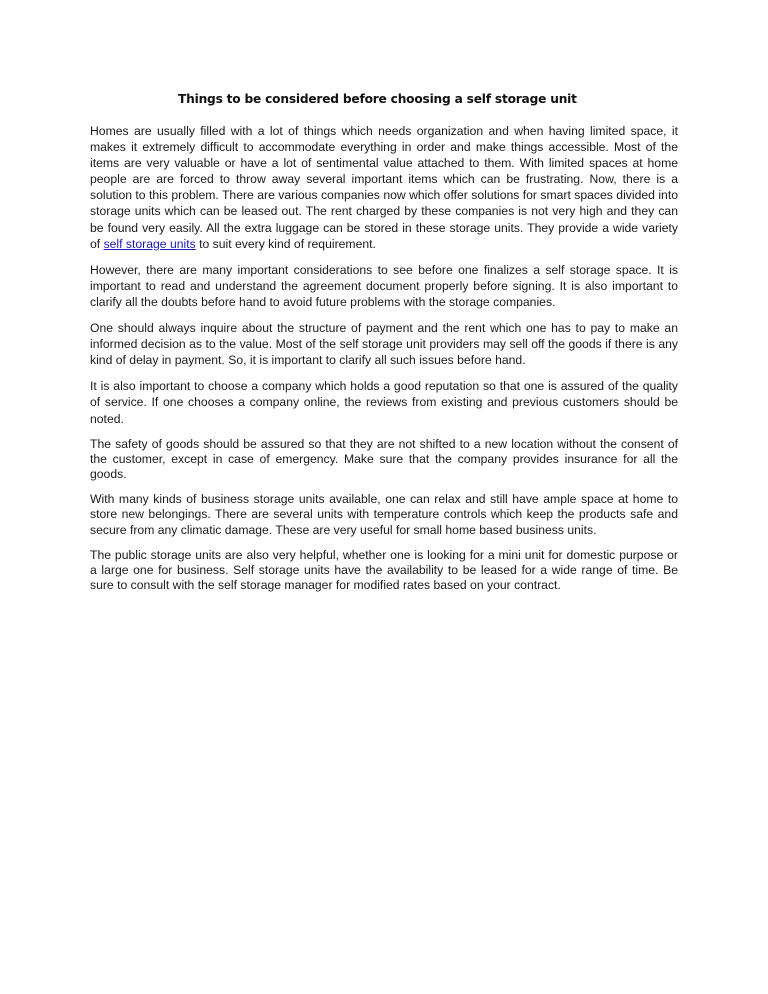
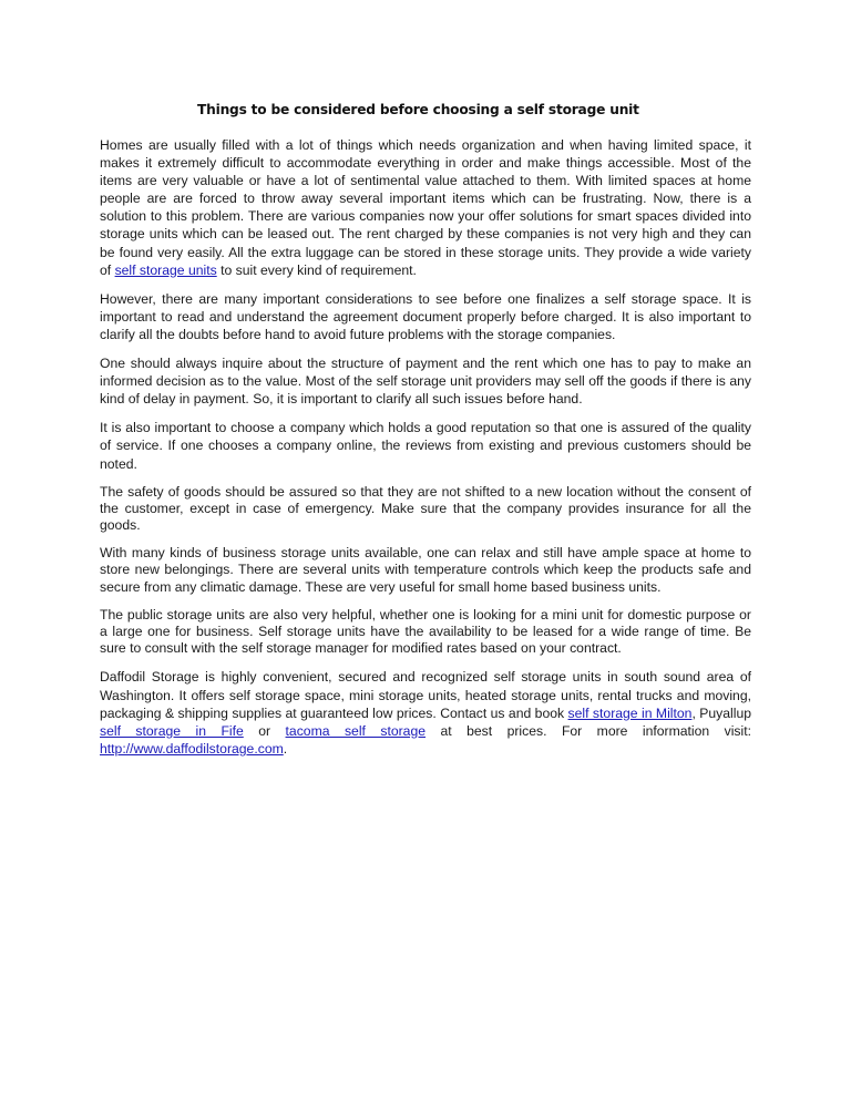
  Things to be considered before choosing a self storage unit
- Homes are usually filled with a lot of things which needs organization and when having limited space, it makes it extremely difficult to accommodate everything in order and make things accessible. Most of the items are very valuable or have a lot of sentimental value attached to them. With limited spaces at home people are are forced to throw away several important items which can be frustrating. Now, there is a solution to this problem. There are various companies now which offer solutions for smart spaces divided into storage units which can be leased out. The rent charged by these companies is not very high and they can be found very easily. All the extra luggage can be stored in these storage units. They provide a wide variety of self storage units to suit every kind of requirement.
+ Homes are usually filled with a lot of things which needs organization and when having limited space, it makes it extremely difficult to accommodate everything in order and make things accessible. Most of the items are very valuable or have a lot of sentimental value attached to them. With limited spaces at home people are are forced to throw away several important items which can be frustrating. Now, there is a solution to this problem. There are various companies now your offer solutions for smart spaces divided into storage units which can be leased out. The rent charged by these companies is not very high and they can be found very easily. All the extra luggage can be stored in these storage units. They provide a wide variety of self storage units to suit every kind of requirement.
- However, there are many important considerations to see before one finalizes a self storage space. It is important to read and understand the agreement document properly before signing. It is also important to clarify all the doubts before hand to avoid future problems with the storage companies.
+ However, there are many important considerations to see before one finalizes a self storage space. It is important to read and understand the agreement document properly before charged. It is also important to clarify all the doubts before hand to avoid future problems with the storage companies.
  One should always inquire about the structure of payment and the rent which one has to pay to make an informed decision as to the value. Most of the self storage unit providers may sell off the goods if there is any kind of delay in payment. So, it is important to clarify all such issues before hand.
  It is also important to choose a company which holds a good reputation so that one is assured of the quality of service. If one chooses a company online, the reviews from existing and previous customers should be noted.
  The safety of goods should be assured so that they are not shifted to a new location without the consent of the customer, except in case of emergency. Make sure that the company provides insurance for all the goods.
  With many kinds of business storage units available, one can relax and still have ample space at home to store new belongings. There are several units with temperature controls which keep the products safe and secure from any climatic damage. These are very useful for small home based business units.
  The public storage units are also very helpful, whether one is looking for a mini unit for domestic purpose or a large one for business. Self storage units have the availability to be leased for a wide range of time. Be sure to consult with the self storage manager for modified rates based on your contract.
+ Daffodil Storage is highly convenient, secured and recognized self storage units in south sound area of Washington. It offers self storage space, mini storage units, heated storage units, rental trucks and moving, packaging & shipping supplies at guaranteed low prices. Contact us and book self storage in Milton, Puyallup self storage in Fife or tacoma self storage at best prices. For more information visit: http://www.daffodilstorage.com.
